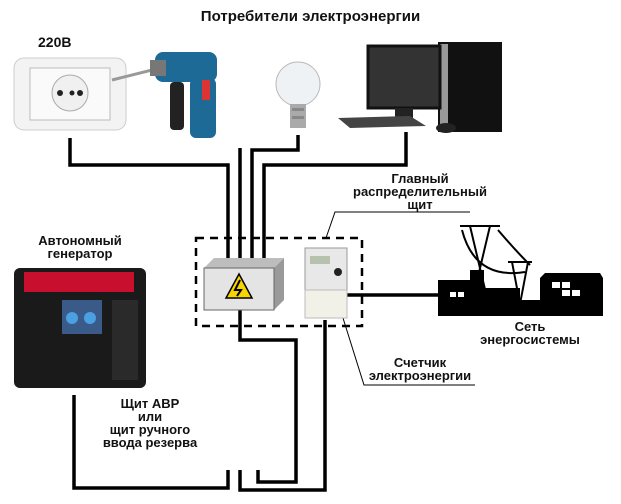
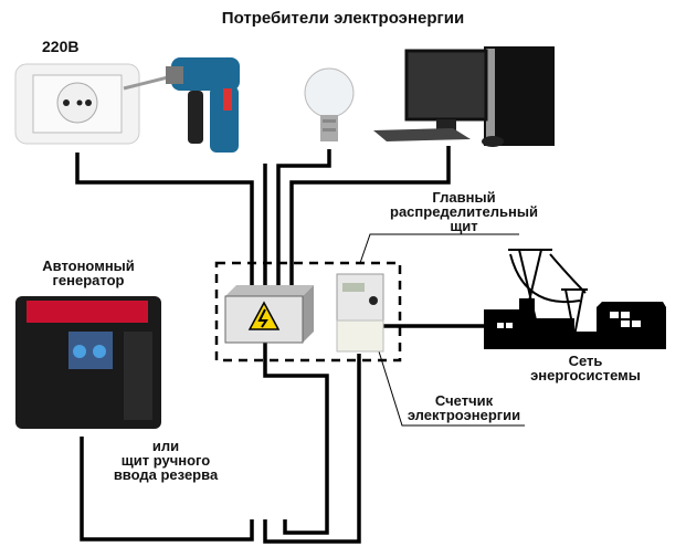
  Потребители электроэнергии
  220В
  Главный
  распределительный
  щит
  Автономный
  генератор
  Сеть
  энергосистемы
  Счетчик
  электроэнергии
- Щит АВР
  или
  щит ручного
  ввода резерва
